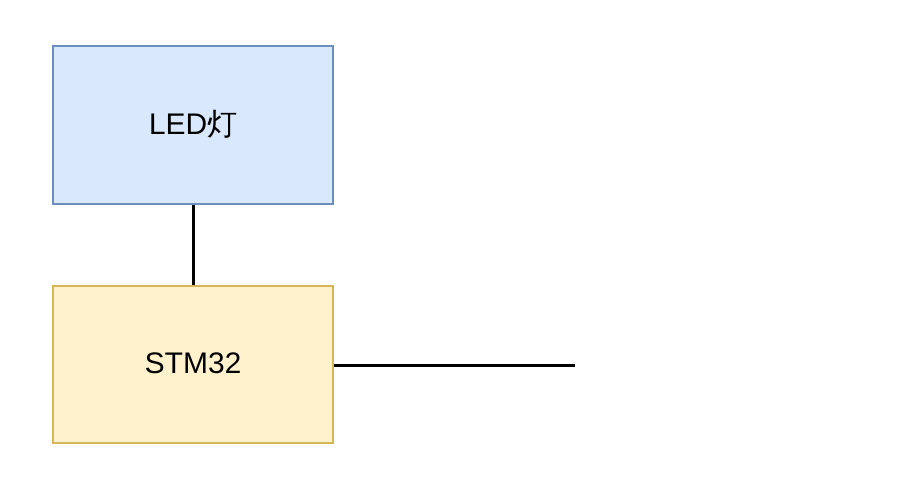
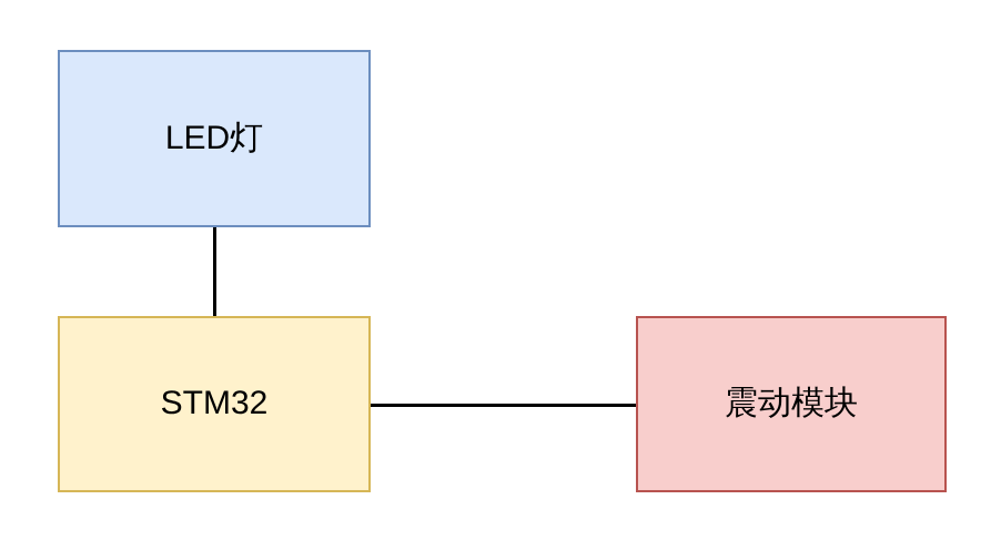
  LED灯
  STM32
+ 震动模块
